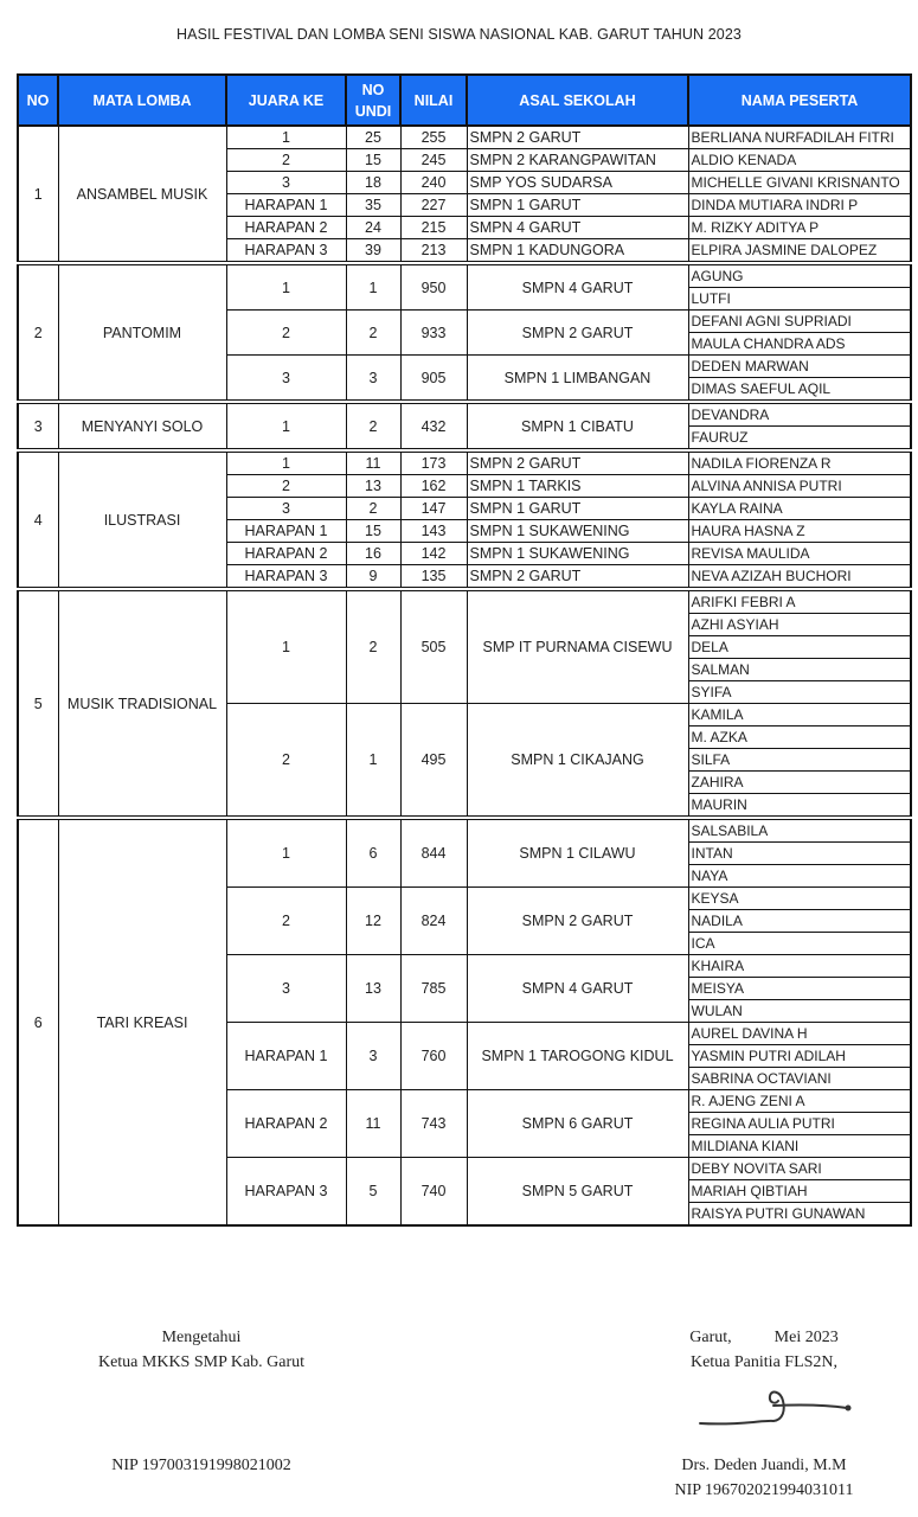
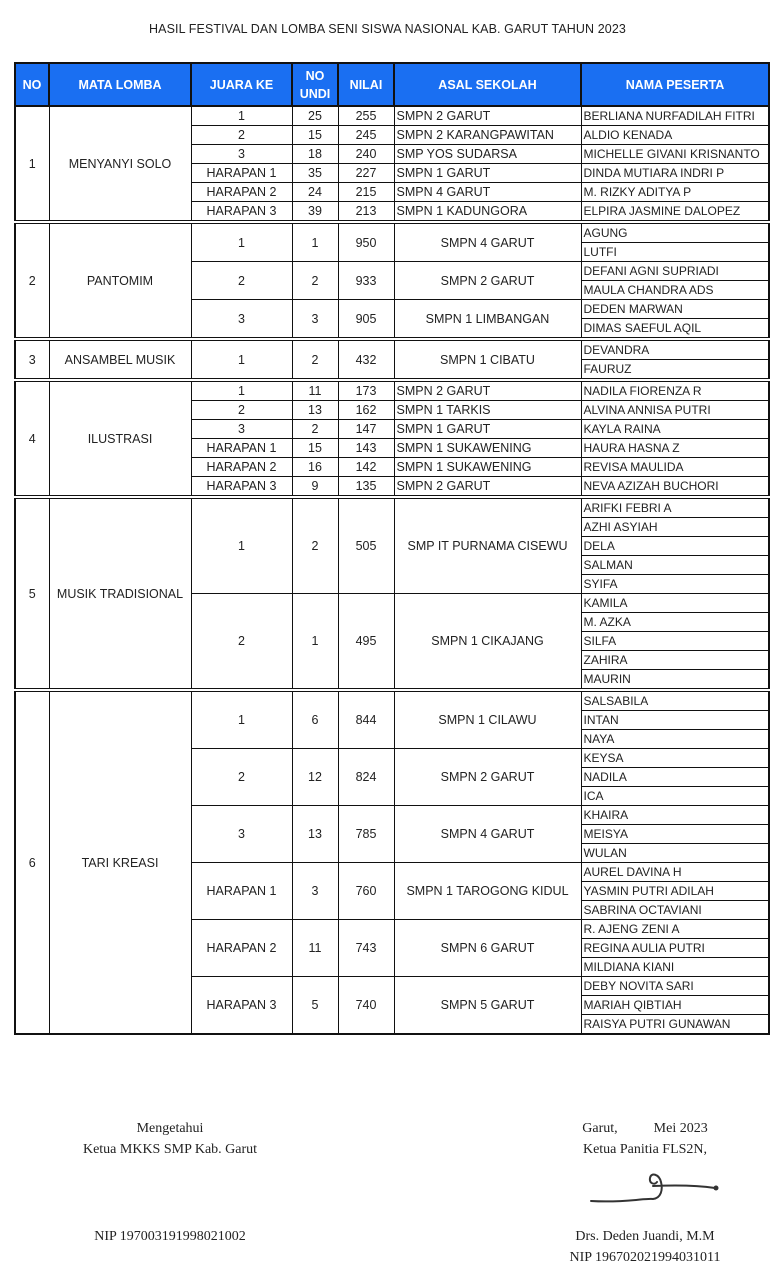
  HASIL FESTIVAL DAN LOMBA SENI SISWA NASIONAL KAB. GARUT TAHUN 2023
  NO	MATA LOMBA	JUARA KE	NOUNDI	NILAI	ASAL SEKOLAH	NAMA PESERTA
- 1	ANSAMBEL MUSIK	1	25	255	SMPN 2 GARUT	BERLIANA NURFADILAH FITRI
+ 1	MENYANYI SOLO	1	25	255	SMPN 2 GARUT	BERLIANA NURFADILAH FITRI
  2	15	245	SMPN 2 KARANGPAWITAN	ALDIO KENADA
  3	18	240	SMP YOS SUDARSA	MICHELLE GIVANI KRISNANTO
  HARAPAN 1	35	227	SMPN 1 GARUT	DINDA MUTIARA INDRI P
  HARAPAN 2	24	215	SMPN 4 GARUT	M. RIZKY ADITYA P
  HARAPAN 3	39	213	SMPN 1 KADUNGORA	ELPIRA JASMINE DALOPEZ
  2	PANTOMIM	1	1	950	SMPN 4 GARUT	AGUNG
  LUTFI
  2	2	933	SMPN 2 GARUT	DEFANI AGNI SUPRIADI
  MAULA CHANDRA ADS
  3	3	905	SMPN 1 LIMBANGAN	DEDEN MARWAN
  DIMAS SAEFUL AQIL
- 3	MENYANYI SOLO	1	2	432	SMPN 1 CIBATU	DEVANDRA
+ 3	ANSAMBEL MUSIK	1	2	432	SMPN 1 CIBATU	DEVANDRA
  FAURUZ
  4	ILUSTRASI	1	11	173	SMPN 2 GARUT	NADILA FIORENZA R
  2	13	162	SMPN 1 TARKIS	ALVINA ANNISA PUTRI
  3	2	147	SMPN 1 GARUT	KAYLA RAINA
  HARAPAN 1	15	143	SMPN 1 SUKAWENING	HAURA HASNA Z
  HARAPAN 2	16	142	SMPN 1 SUKAWENING	REVISA MAULIDA
  HARAPAN 3	9	135	SMPN 2 GARUT	NEVA AZIZAH BUCHORI
  5	MUSIK TRADISIONAL	1	2	505	SMP IT PURNAMA CISEWU	ARIFKI FEBRI A
  AZHI ASYIAH
  DELA
  SALMAN
  SYIFA
  2	1	495	SMPN 1 CIKAJANG	KAMILA
  M. AZKA
  SILFA
  ZAHIRA
  MAURIN
  6	TARI KREASI	1	6	844	SMPN 1 CILAWU	SALSABILA
  INTAN
  NAYA
  2	12	824	SMPN 2 GARUT	KEYSA
  NADILA
  ICA
  3	13	785	SMPN 4 GARUT	KHAIRA
  MEISYA
  WULAN
  HARAPAN 1	3	760	SMPN 1 TAROGONG KIDUL	AUREL DAVINA H
  YASMIN PUTRI ADILAH
  SABRINA OCTAVIANI
  HARAPAN 2	11	743	SMPN 6 GARUT	R. AJENG ZENI A
  REGINA AULIA PUTRI
  MILDIANA KIANI
  HARAPAN 3	5	740	SMPN 5 GARUT	DEBY NOVITA SARI
  MARIAH QIBTIAH
  RAISYA PUTRI GUNAWAN
  Mengetahui
  Ketua MKKS SMP Kab. Garut
  Garut, Mei 2023
  Ketua Panitia FLS2N,
  NIP 197003191998021002
  Drs. Deden Juandi, M.M
  NIP 196702021994031011
